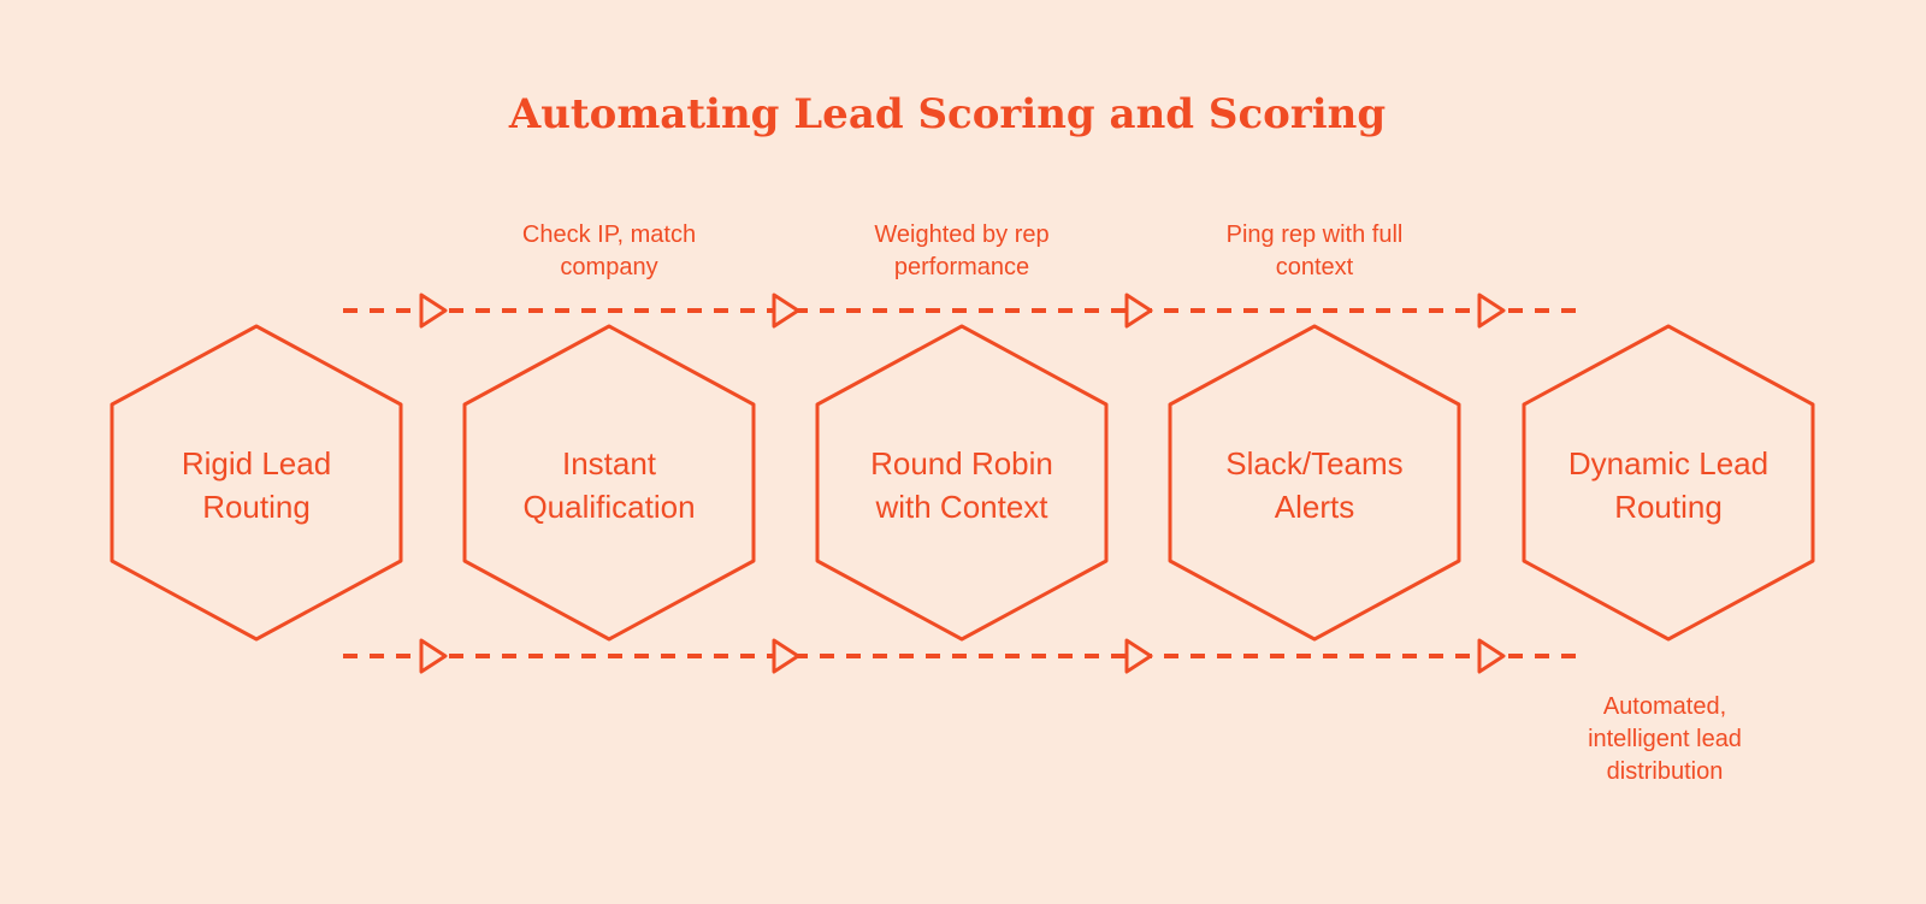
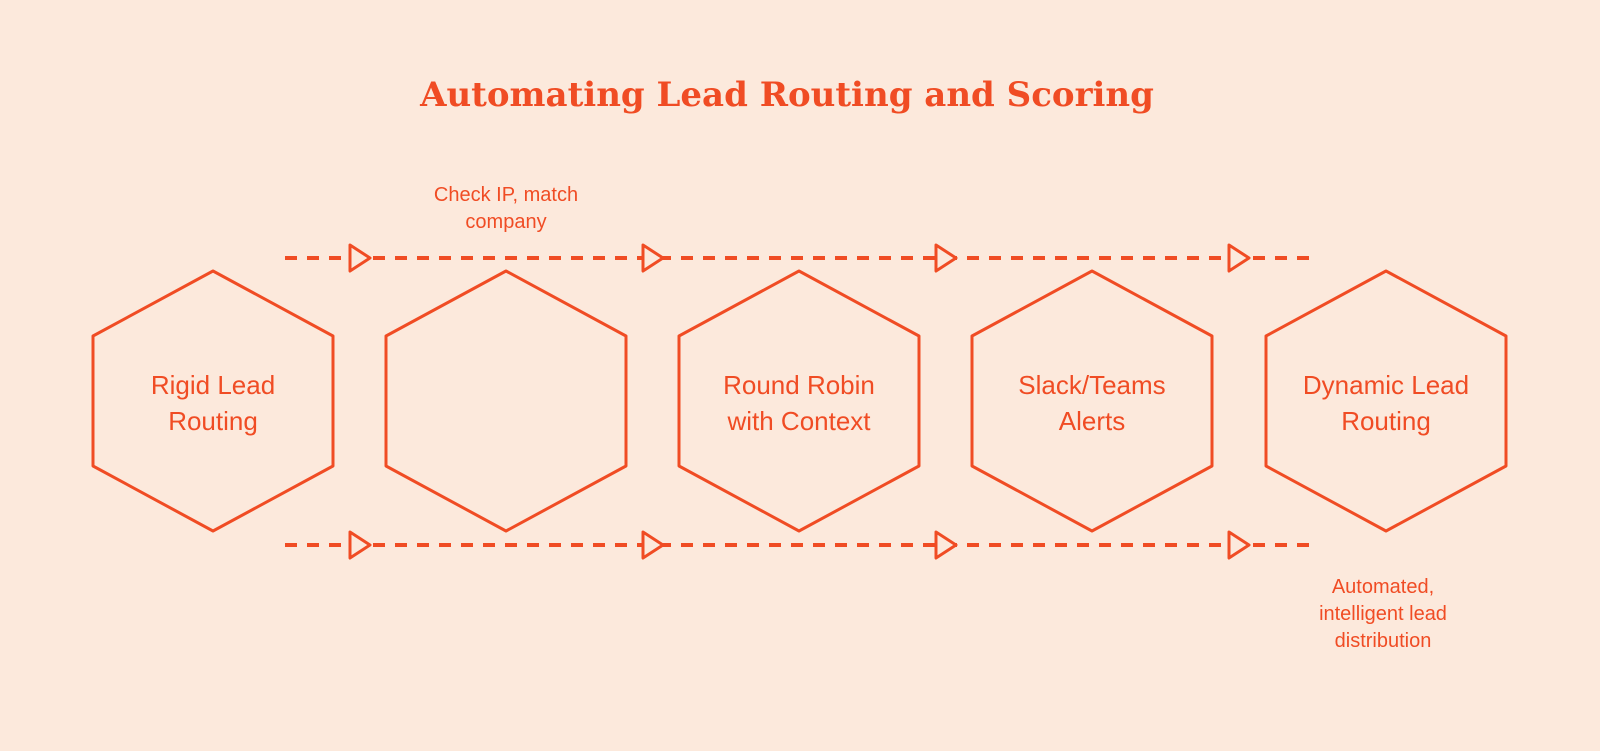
- Automating Lead Scoring and Scoring
+ Automating Lead Routing and Scoring
  Rigid Lead
  Routing
- Instant
- Qualification
  Round Robin
  with Context
  Slack/Teams
  Alerts
  Dynamic Lead
  Routing
  Check IP, match
  company
- Weighted by rep
- performance
- Ping rep with full
- context
  Automated,
  intelligent lead
  distribution
